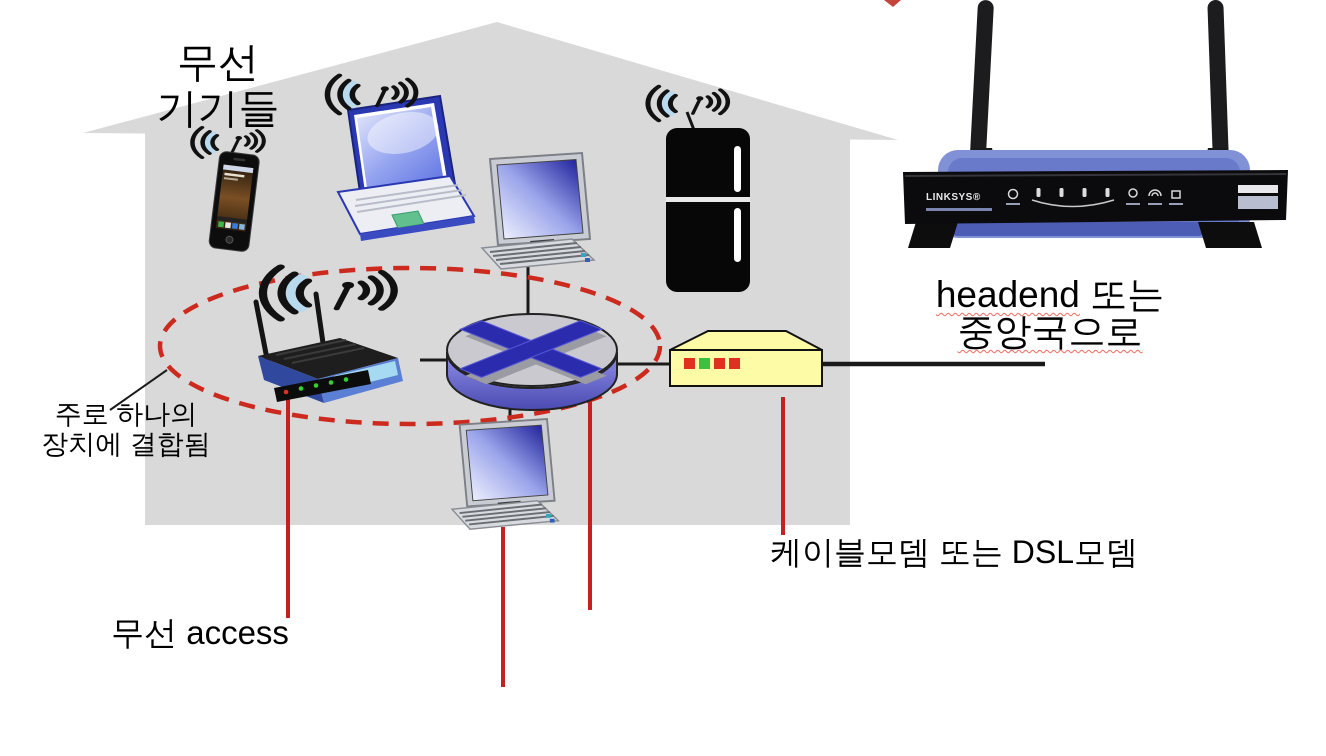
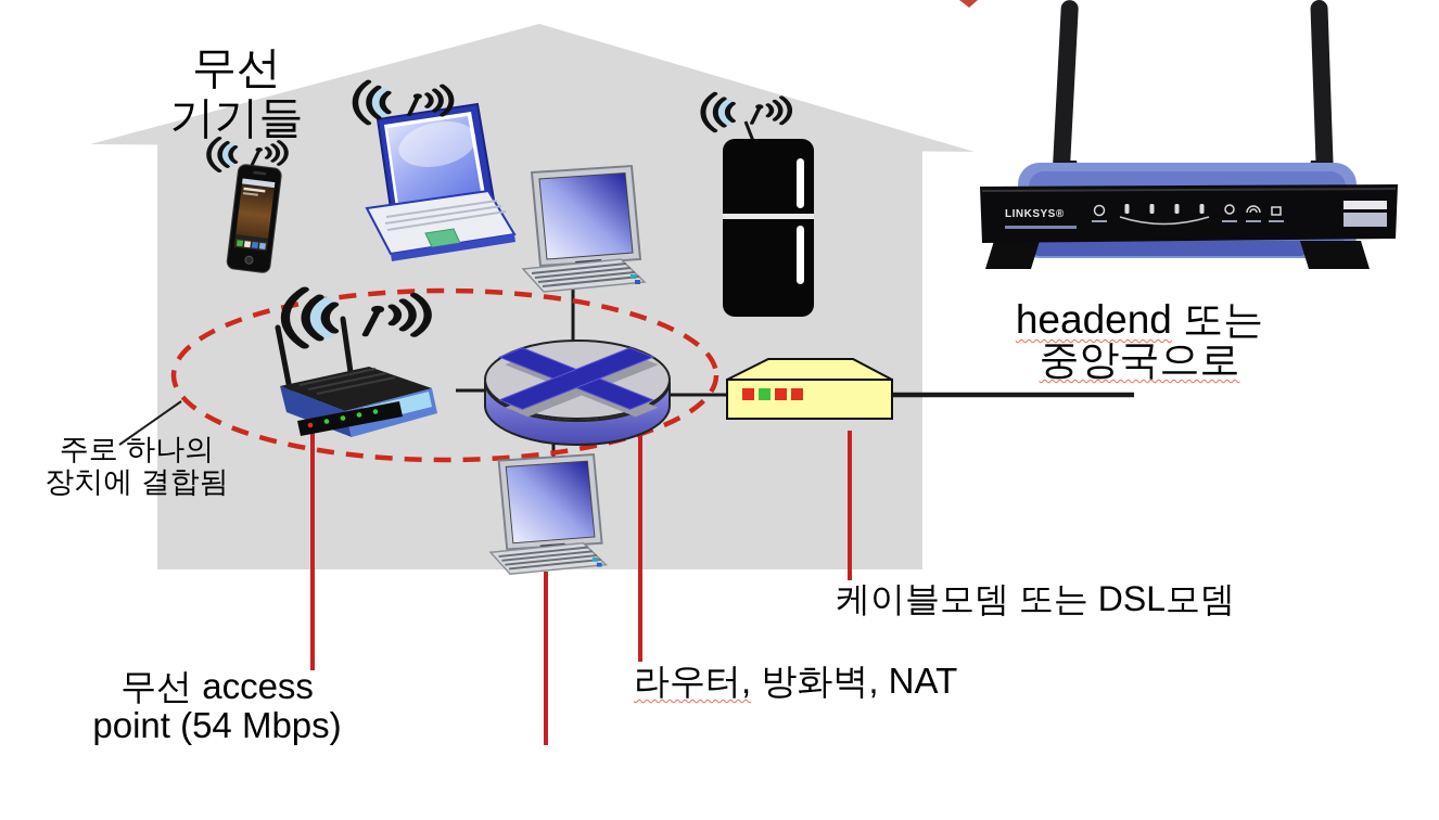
  LINKSYS®
  무선
  기기들
  주로 하나의
  장치에 결합됨
  무선 access
+ point (54 Mbps)
+ 라우터, 방화벽, NAT
  케이블모뎀 또는 DSL모뎀
  headend 또는
  중앙국으로
